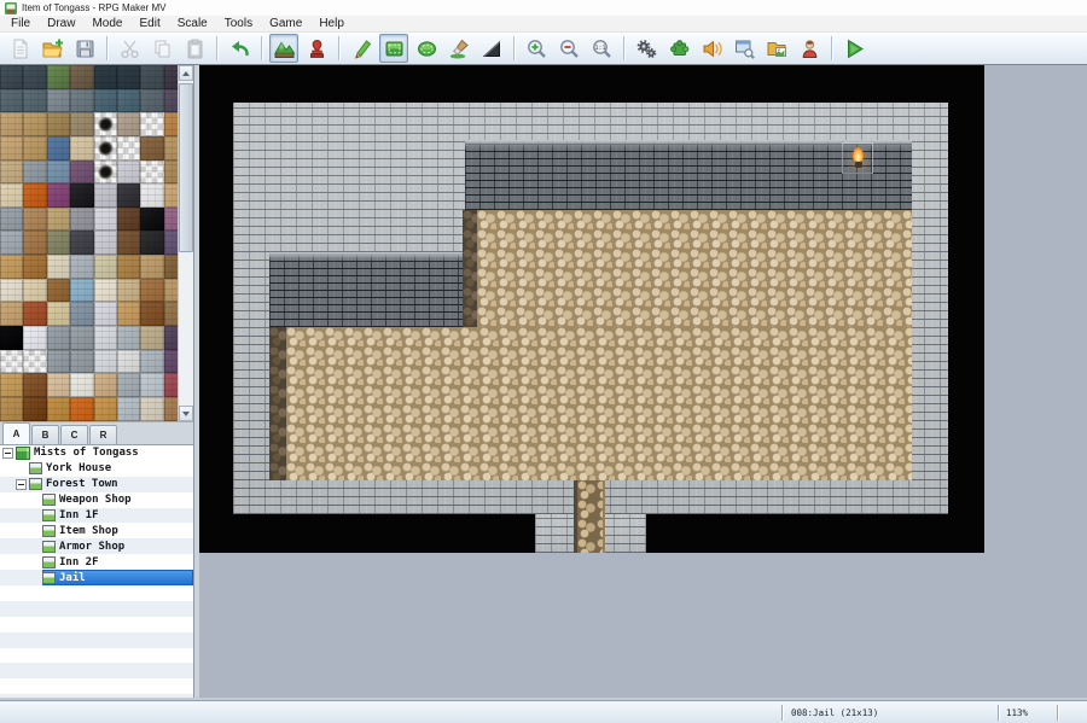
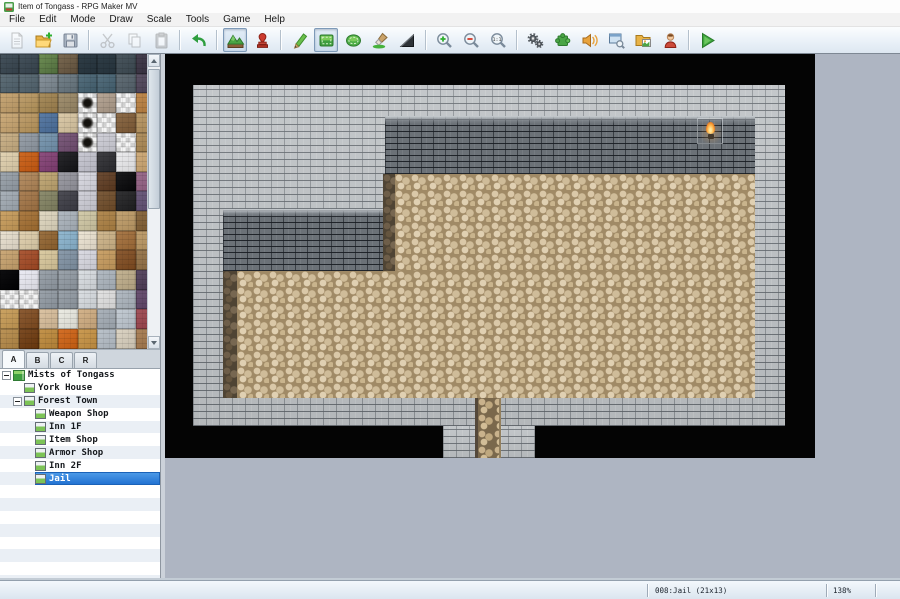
  Item of Tongass - RPG Maker MV
  File
- Draw
+ Edit
  Mode
- Edit
+ Draw
  Scale
  Tools
  Game
  Help
  A
  B
  C
  R
  Mists of Tongass
  York House
  Forest Town
  Weapon Shop
  Inn 1F
  Item Shop
  Armor Shop
  Inn 2F
  Jail
  008:Jail (21x13)
- 113%
+ 138%
